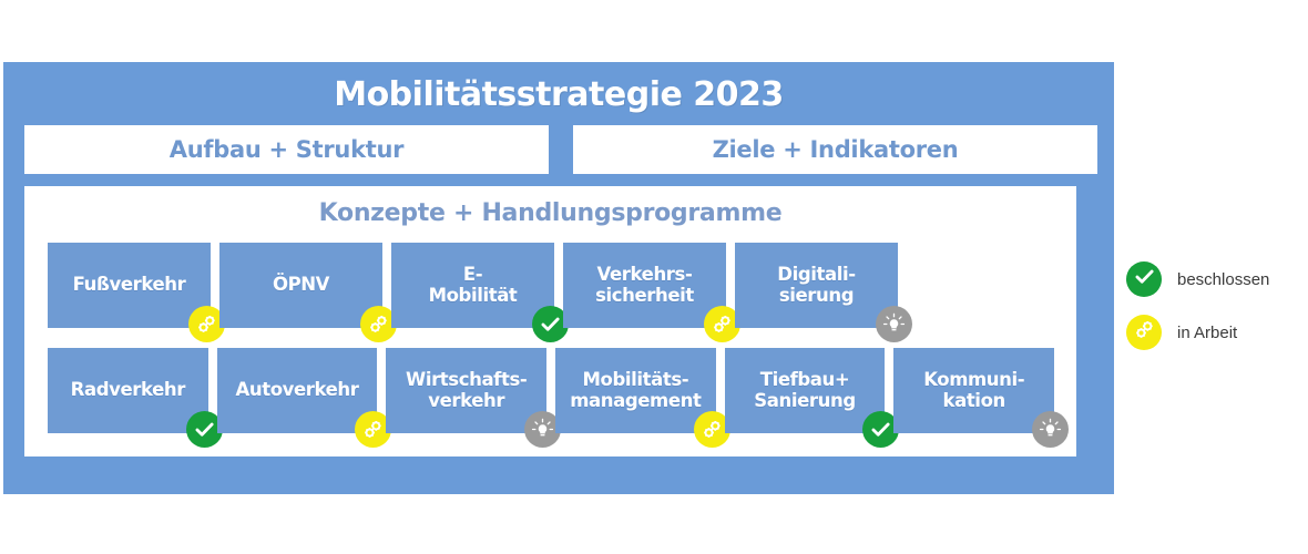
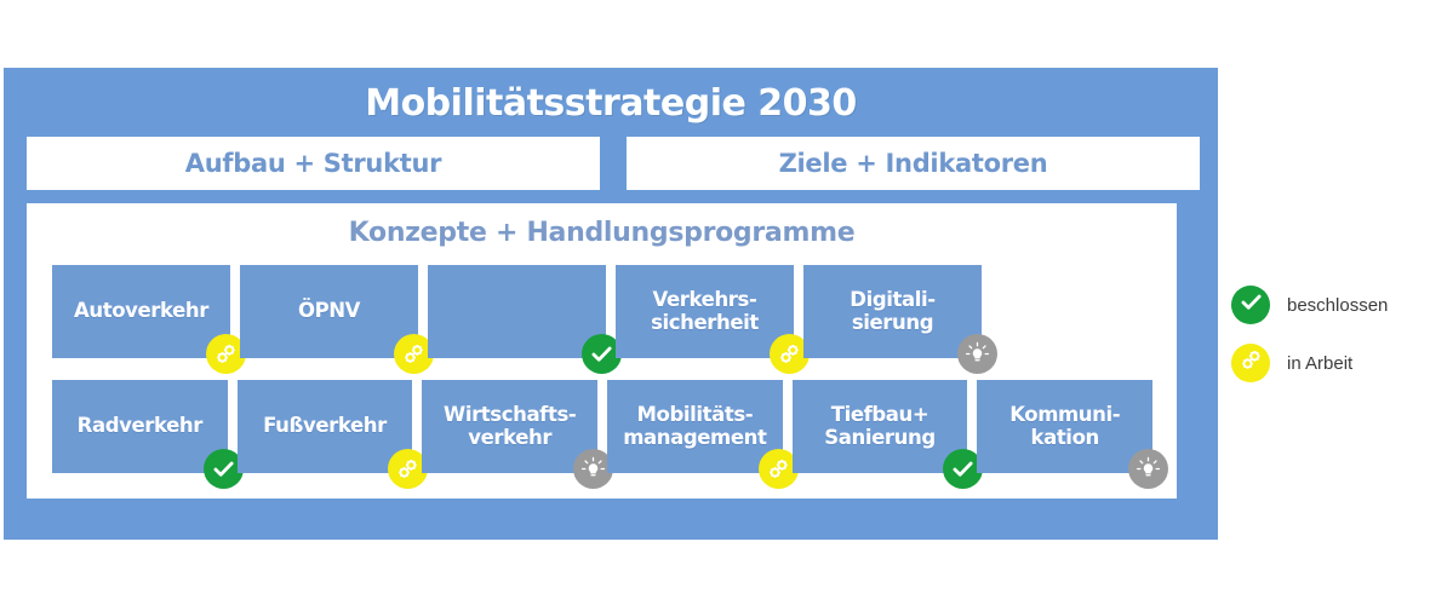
- Mobilitätsstrategie 2023
+ Mobilitätsstrategie 2030
  Aufbau + Struktur
  Ziele + Indikatoren
  Konzepte + Handlungsprogramme
- Fußverkehr
+ Autoverkehr
  ÖPNV
- E-
- Mobilität
  Verkehrs-
  sicherheit
  Digitali-
  sierung
  Radverkehr
- Autoverkehr
+ Fußverkehr
  Wirtschafts-
  verkehr
  Mobilitäts-
  management
  Tiefbau+
  Sanierung
  Kommuni-
  kation
  beschlossen
  in Arbeit
